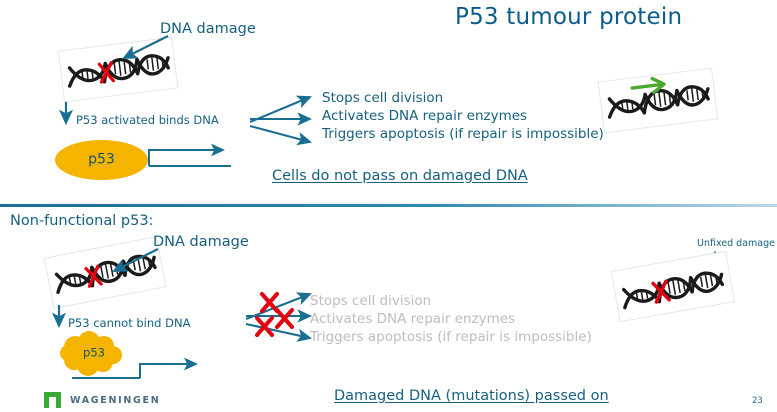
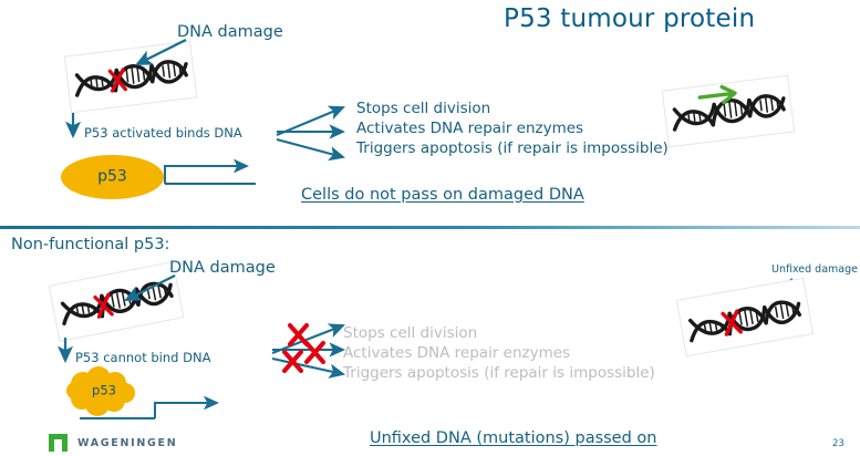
  P53 tumour protein
  DNA damage
  P53 activated binds DNA
  p53
  Stops cell division
  Activates DNA repair enzymes
  Triggers apoptosis (if repair is impossible)
  Cells do not pass on damaged DNA
  Non-functional p53:
  DNA damage
  P53 cannot bind DNA
  p53
  Stops cell division
  Activates DNA repair enzymes
  Triggers apoptosis (if repair is impossible)
  Unfixed damage
- Damaged DNA (mutations) passed on
+ Unfixed DNA (mutations) passed on
  WAGENINGEN
  23
